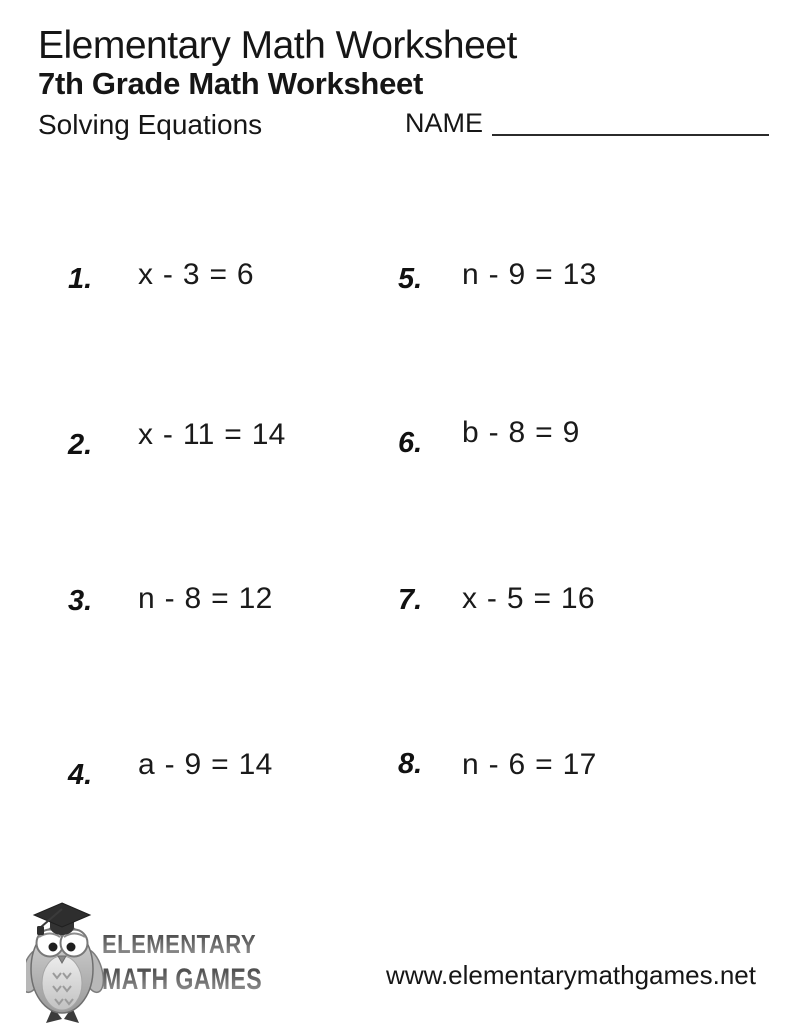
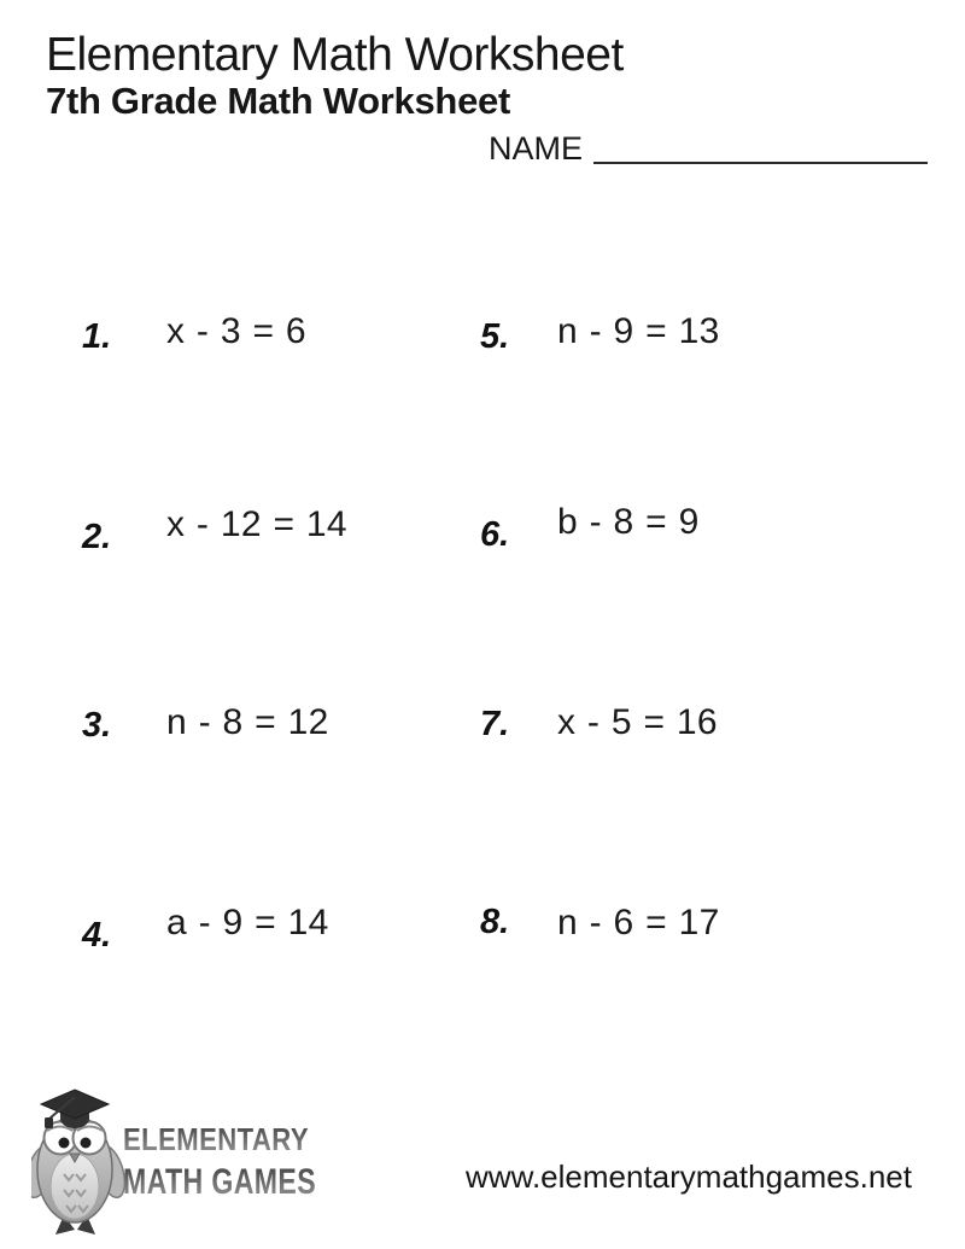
  Elementary Math Worksheet
  7th Grade Math Worksheet
- Solving Equations
  NAME
  1.
  x - 3 = 6
  2.
- x - 11 = 14
+ x - 12 = 14
  3.
  n - 8 = 12
  4.
  a - 9 = 14
  5.
  n - 9 = 13
  6.
  b - 8 = 9
  7.
  x - 5 = 16
  8.
  n - 6 = 17
  ELEMENTARY
  MATH GAMES
  www.elementarymathgames.net
